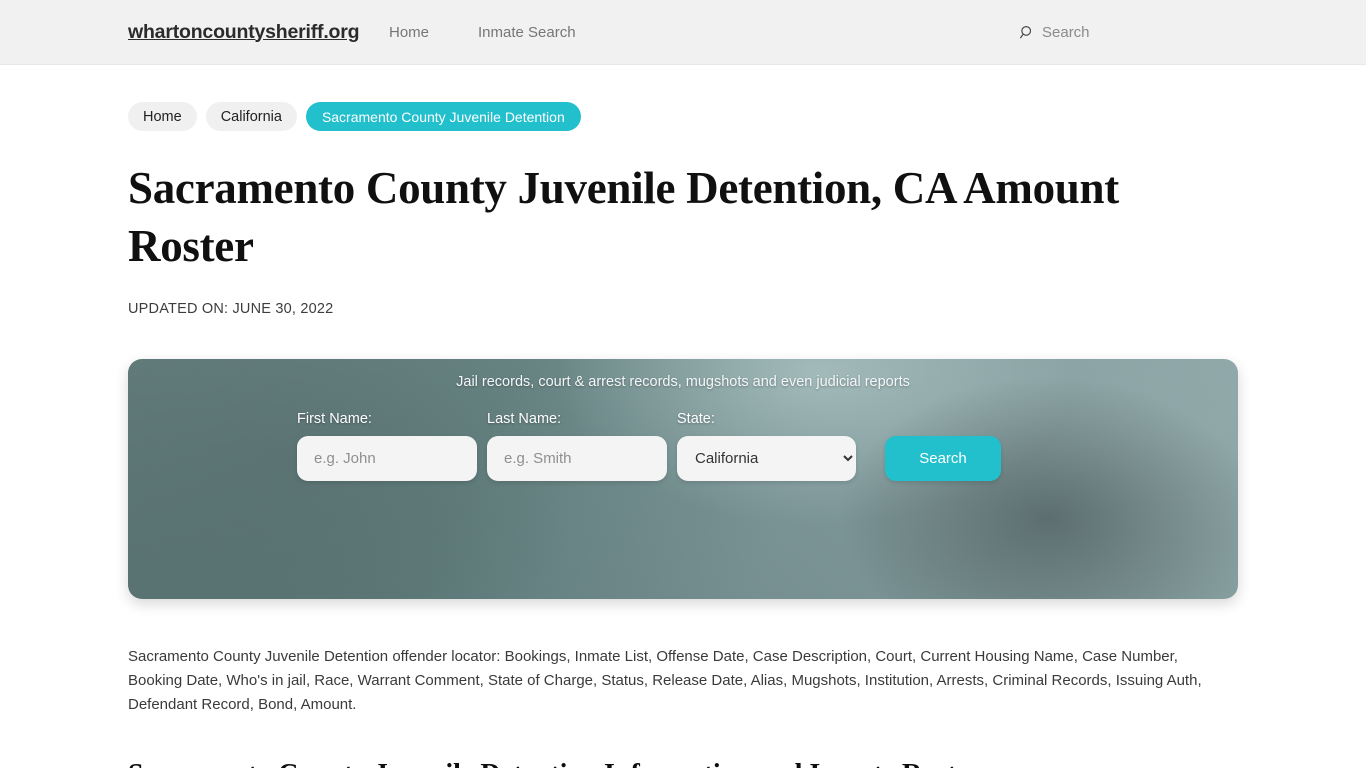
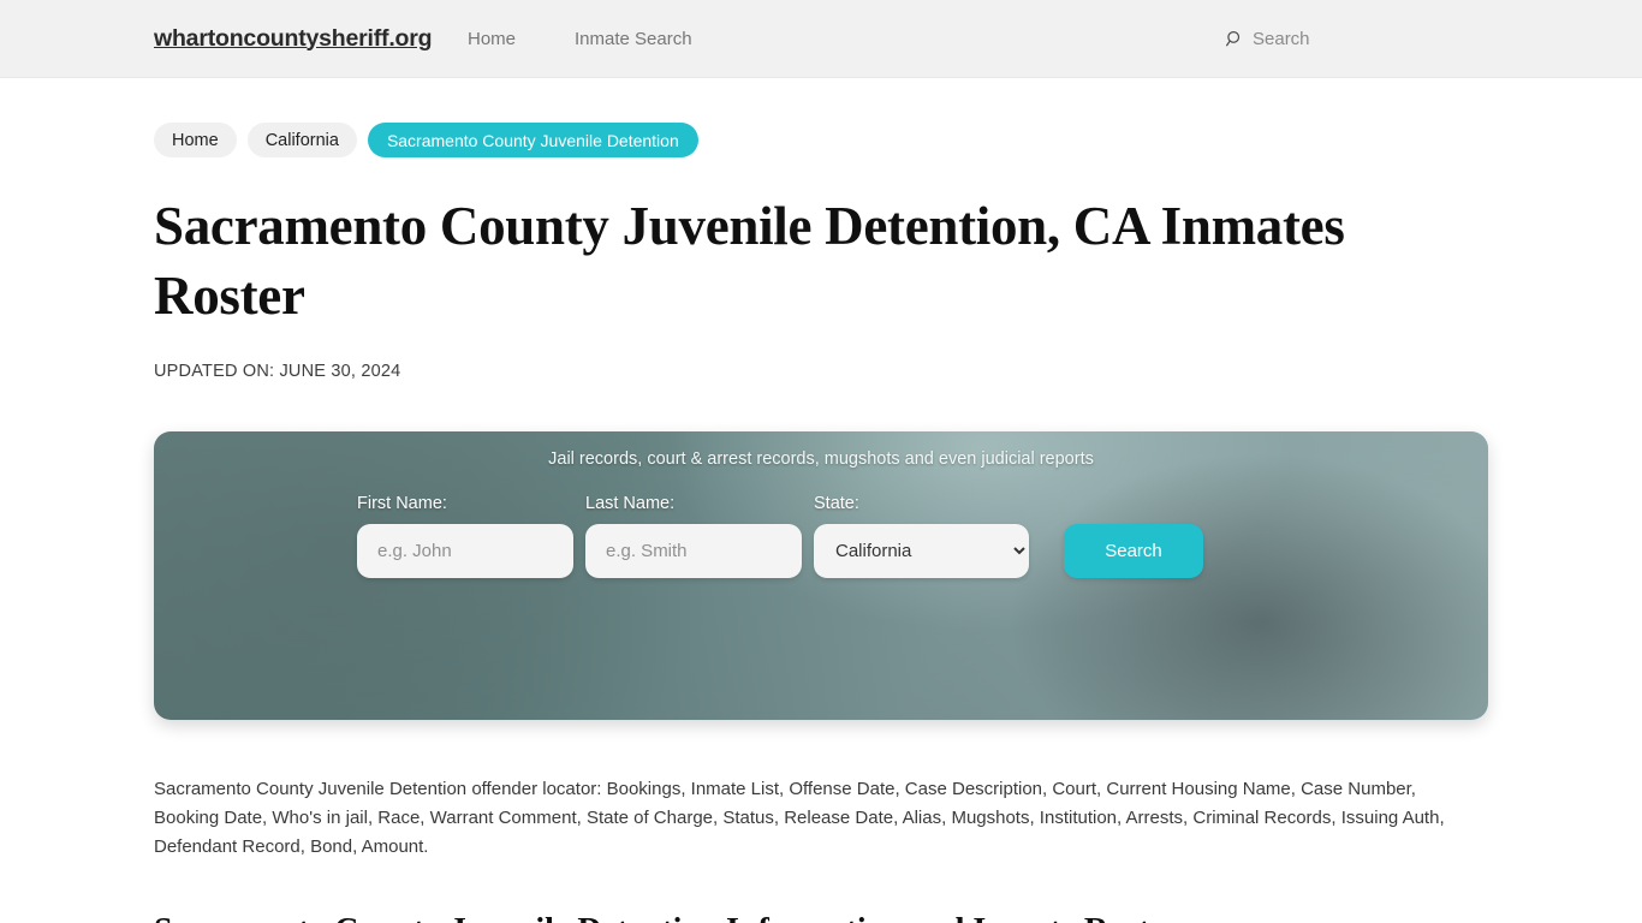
  whartoncountysheriff.org
  Home
  Inmate Search
  Search
  Home
  California
  Sacramento County Juvenile Detention
- Sacramento County Juvenile Detention, CA Amount Roster
+ Sacramento County Juvenile Detention, CA Inmates Roster
- UPDATED ON: JUNE 30, 2022
+ UPDATED ON: JUNE 30, 2024
  Jail records, court & arrest records, mugshots and even judicial reports
  First Name:
  e.g. John
  Last Name:
  e.g. Smith
  State:
  California
  Search
  Sacramento County Juvenile Detention offender locator: Bookings, Inmate List, Offense Date, Case Description, Court, Current Housing Name, Case Number, Booking Date, Who's in jail, Race, Warrant Comment, State of Charge, Status, Release Date, Alias, Mugshots, Institution, Arrests, Criminal Records, Issuing Auth, Defendant Record, Bond, Amount.
